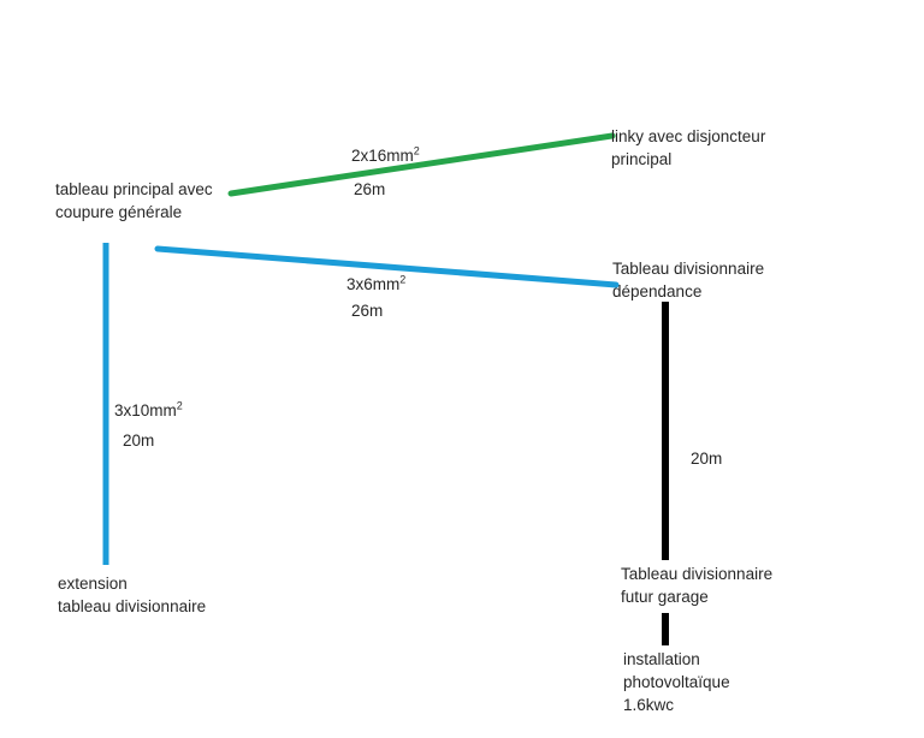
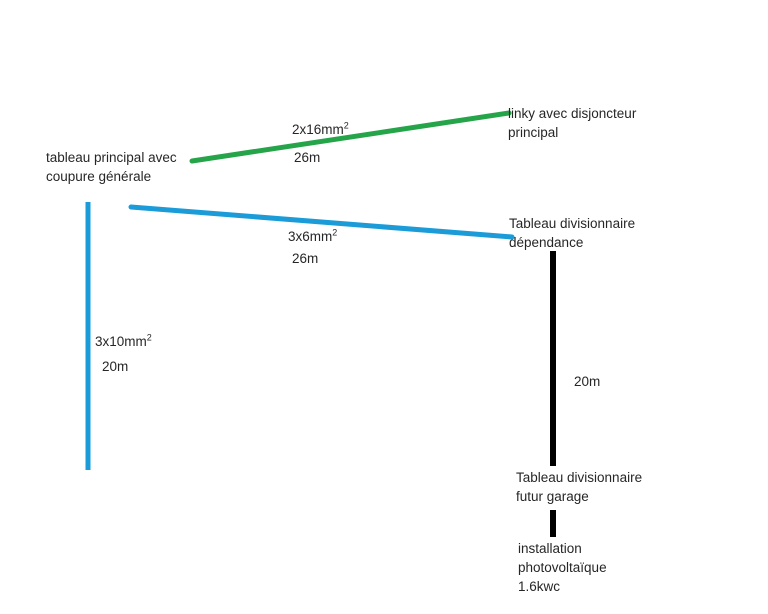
  linky avec disjoncteur
  principal
  tableau principal avec
  coupure générale
  Tableau divisionnaire
  dépendance
- extension
- tableau divisionnaire
  Tableau divisionnaire
  futur garage
  installation
  photovoltaïque
  1.6kwc
  2x16mm2
  26m
  3x6mm2
  26m
  3x10mm2
  20m
  20m
